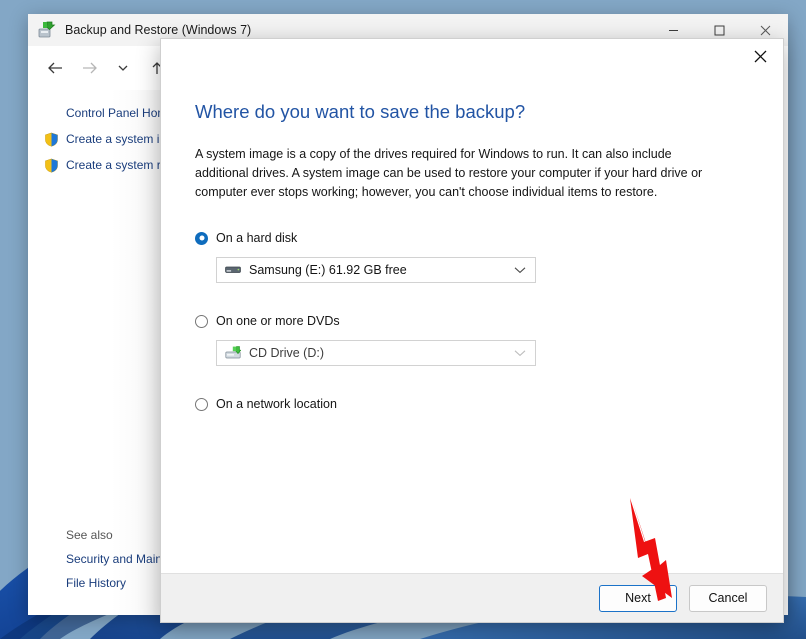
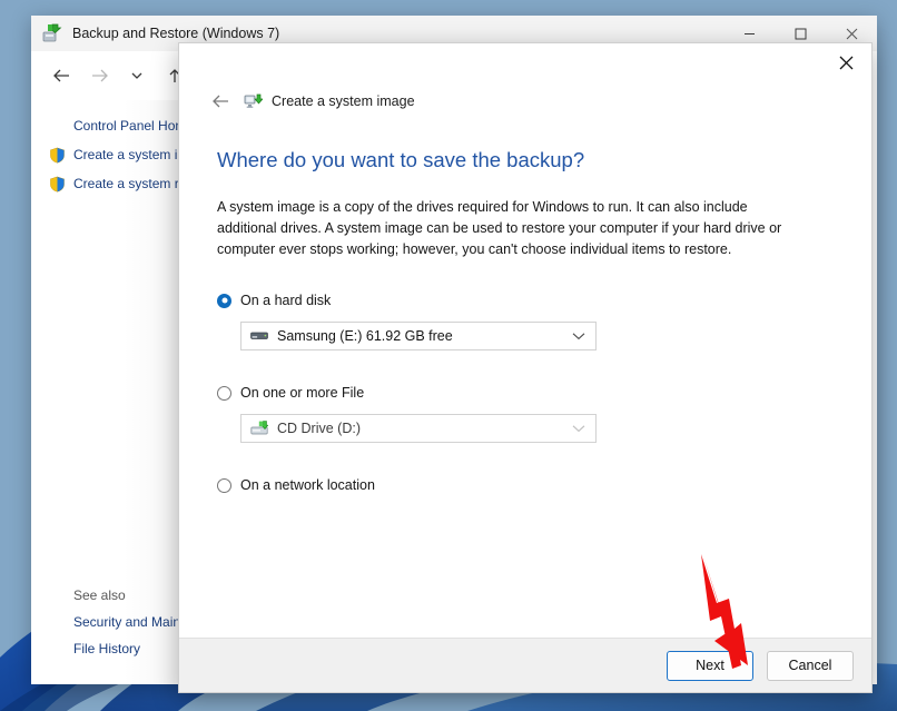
  Backup and Restore (Windows 7)
  Control Panel Ho
  Create a system i
  Create a system r
  See also
  Security and Main
  File History
+ Create a system image
  Where do you want to save the backup?
  A system image is a copy of the drives required for Windows to run. It can also include additional drives. A system image can be used to restore your computer if your hard drive or computer ever stops working; however, you can't choose individual items to restore.
  On a hard disk
  Samsung (E:) 61.92 GB free
- On one or more DVDs
+ On one or more File
  CD Drive (D:)
  On a network location
  Next
  Cancel
